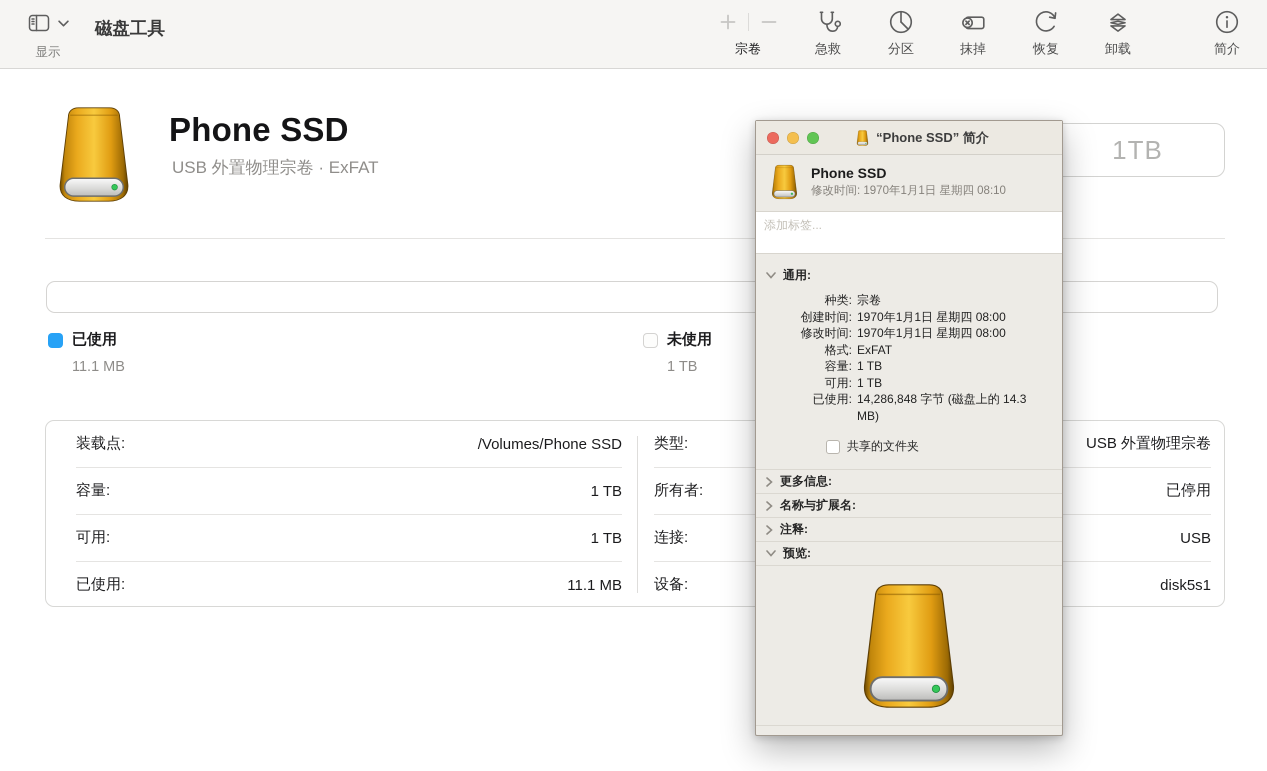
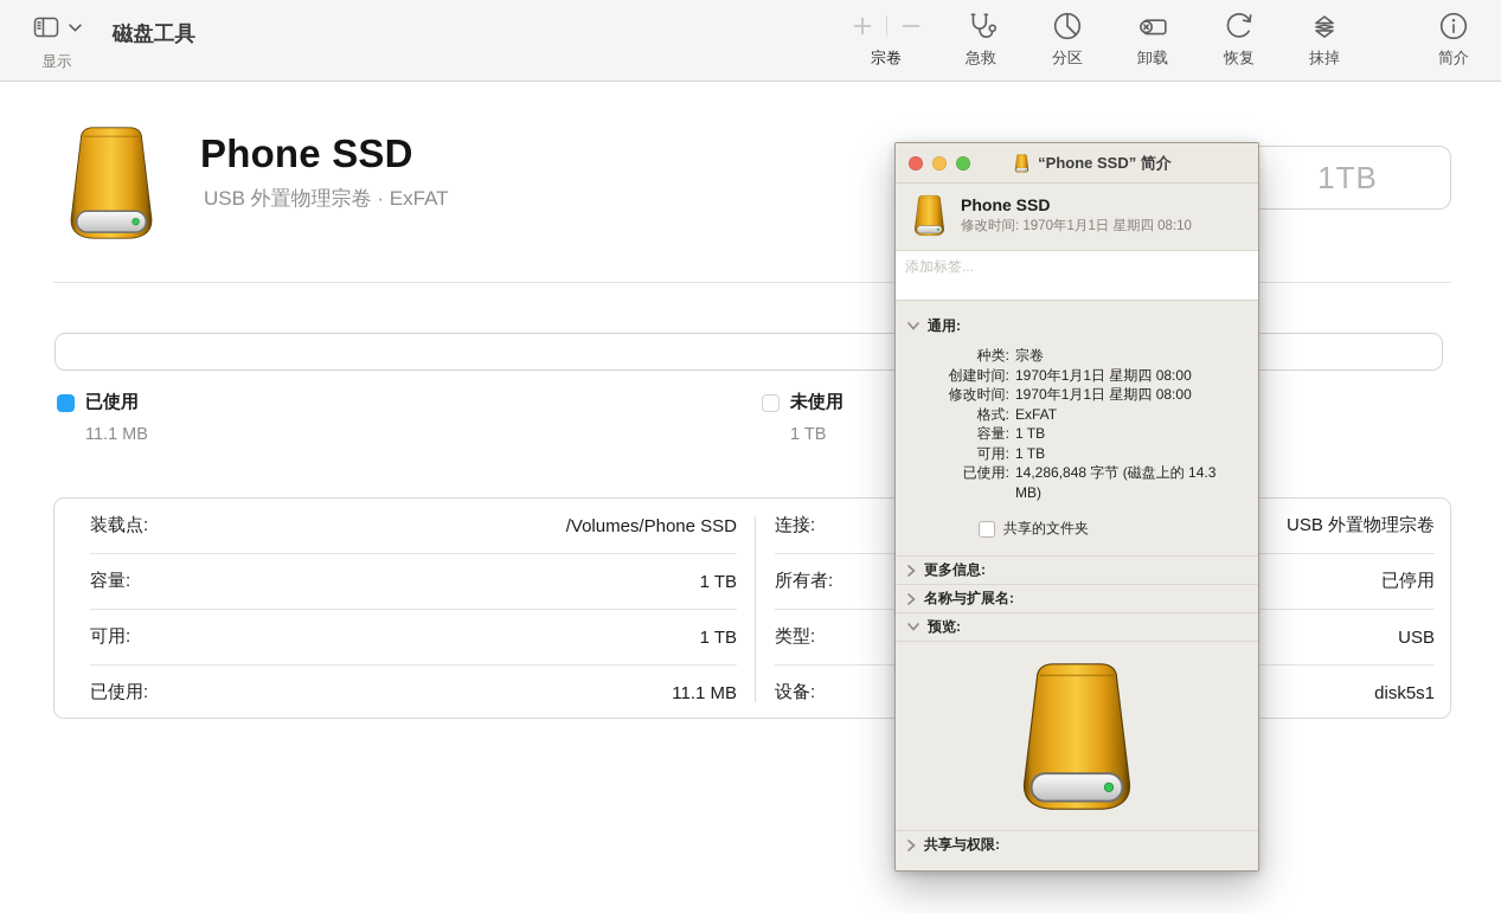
  显示
  磁盘工具
  宗卷
  急救
  分区
- 抹掉
+ 卸载
  恢复
- 卸载
+ 抹掉
  简介
  Phone SSD
  USB 外置物理宗卷 · ExFAT
  1TB
  已使用
  11.1 MB
  未使用
  1 TB
  装载点:
  /Volumes/Phone SSD
  容量:
  1 TB
  可用:
  1 TB
  已使用:
  11.1 MB
- 类型:
+ 连接:
  USB 外置物理宗卷
  所有者:
  已停用
- 连接:
+ 类型:
  USB
  设备:
  disk5s1
  “Phone SSD” 简介
  Phone SSD
  修改时间: 1970年1月1日 星期四 08:10
  添加标签...
  通用:
  种类:
  宗卷
  创建时间:
  1970年1月1日 星期四 08:00
  修改时间:
  1970年1月1日 星期四 08:00
  格式:
  ExFAT
  容量:
  1 TB
  可用:
  1 TB
  已使用:
  14,286,848 字节 (磁盘上的 14.3 MB)
  共享的文件夹
  更多信息:
  名称与扩展名:
- 注释:
  预览:
+ 共享与权限:
